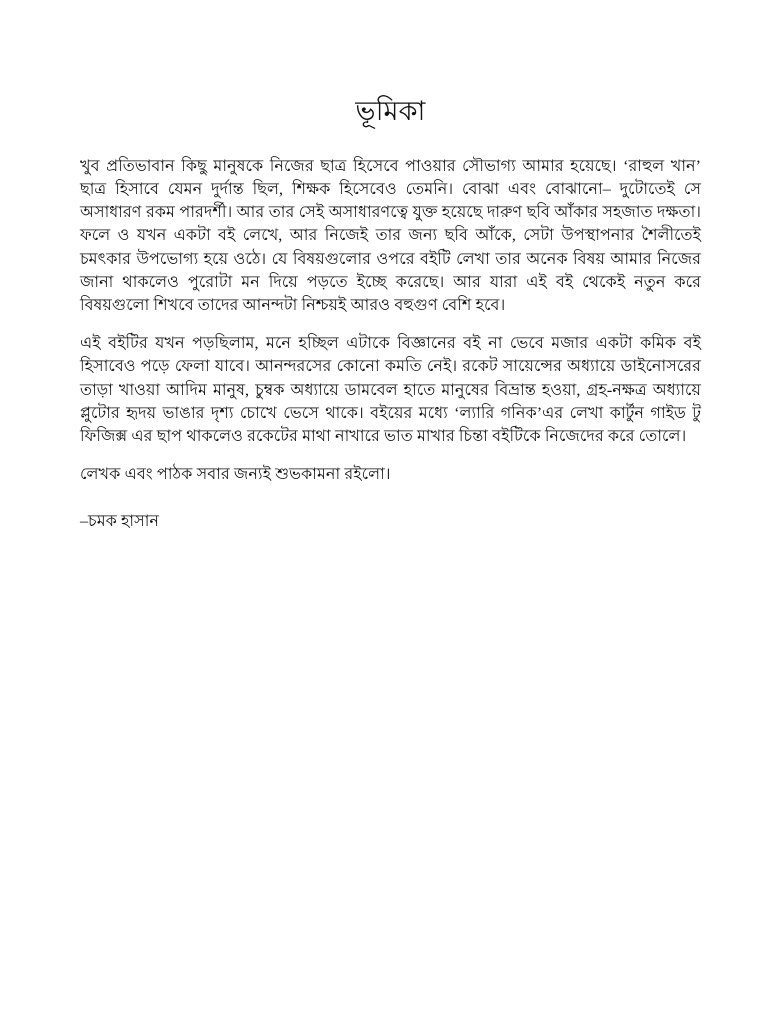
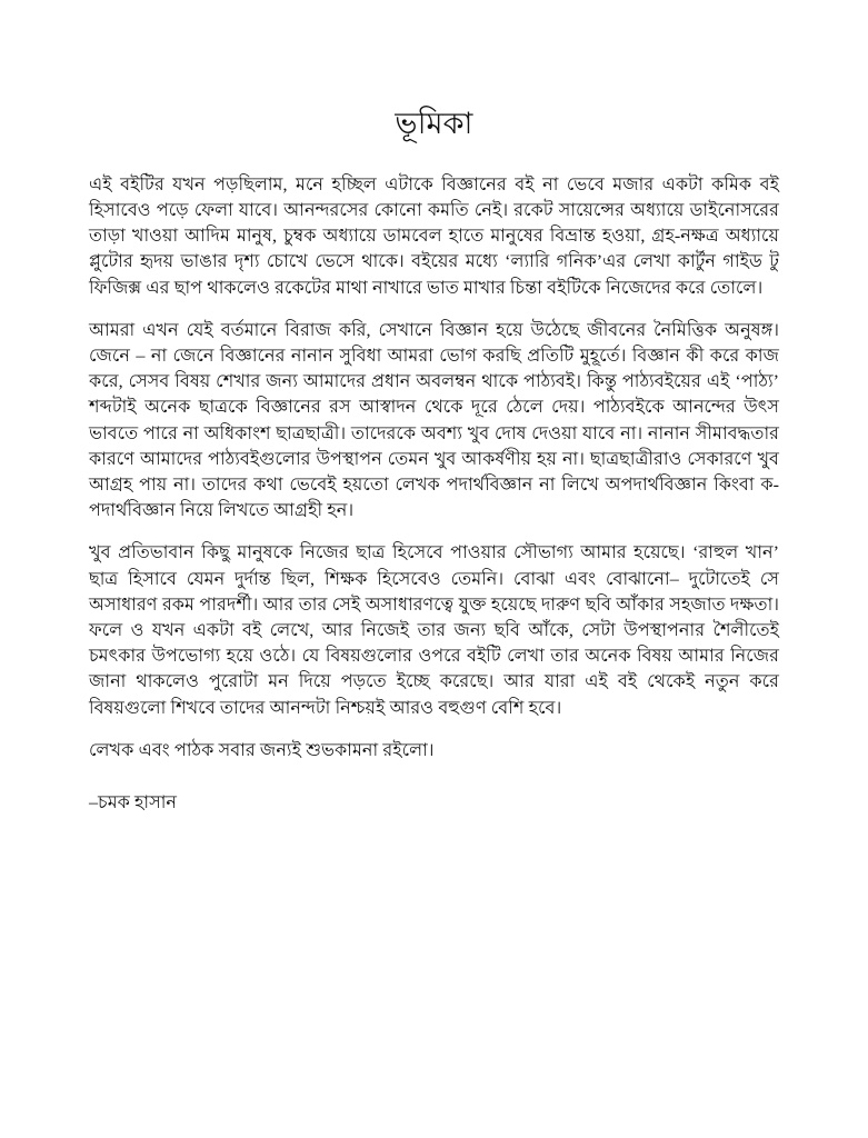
  ভূমিকা
- খুব প্রতিভাবান কিছু মানুষকে নিজের ছাত্র হিসেবে পাওয়ার সৌভাগ্য আমার হয়েছে। ‘রাহুল খান’ ছাত্র হিসাবে যেমন দুর্দান্ত ছিল, শিক্ষক হিসেবেও তেমনি। বোঝা এবং বোঝানো– দুটোতেই সে অসাধারণ রকম পারদর্শী। আর তার সেই অসাধারণত্বে যুক্ত হয়েছে দারুণ ছবি আঁকার সহজাত দক্ষতা। ফলে ও যখন একটা বই লেখে, আর নিজেই তার জন্য ছবি আঁকে, সেটা উপস্থাপনার শৈলীতেই চমৎকার উপভোগ্য হয়ে ওঠে। যে বিষয়গুলোর ওপরে বইটি লেখা তার অনেক বিষয় আমার নিজের জানা থাকলেও পুরোটা মন দিয়ে পড়তে ইচ্ছে করেছে। আর যারা এই বই থেকেই নতুন করে বিষয়গুলো শিখবে তাদের আনন্দটা নিশ্চয়ই আরও বহুগুণ বেশি হবে।
+ এই বইটির যখন পড়ছিলাম, মনে হচ্ছিল এটাকে বিজ্ঞানের বই না ভেবে মজার একটা কমিক বই হিসাবেও পড়ে ফেলা যাবে। আনন্দরসের কোনো কমতি নেই। রকেট সায়েন্সের অধ্যায়ে ডাইনোসরের তাড়া খাওয়া আদিম মানুষ, চুম্বক অধ্যায়ে ডামবেল হাতে মানুষের বিভ্রান্ত হওয়া, গ্রহ-নক্ষত্র অধ্যায়ে প্লুটোর হৃদয় ভাঙার দৃশ্য চোখে ভেসে থাকে। বইয়ের মধ্যে ‘ল্যারি গনিক’এর লেখা কার্টুন গাইড টু ফিজিক্স এর ছাপ থাকলেও রকেটের মাথা নাখারে ভাত মাখার চিন্তা বইটিকে নিজেদের করে তোলে।
+ আমরা এখন যেই বর্তমানে বিরাজ করি, সেখানে বিজ্ঞান হয়ে উঠেছে জীবনের নৈমিত্তিক অনুষঙ্গ। জেনে – না জেনে বিজ্ঞানের নানান সুবিধা আমরা ভোগ করছি প্রতিটি মুহূর্তে। বিজ্ঞান কী করে কাজ করে, সেসব বিষয় শেখার জন্য আমাদের প্রধান অবলম্বন থাকে পাঠ্যবই। কিন্তু পাঠ্যবইয়ের এই ‘পাঠ্য’ শব্দটাই অনেক ছাত্রকে বিজ্ঞানের রস আস্বাদন থেকে দূরে ঠেলে দেয়। পাঠ্যবইকে আনন্দের উৎস ভাবতে পারে না অধিকাংশ ছাত্রছাত্রী। তাদেরকে অবশ্য খুব দোষ দেওয়া যাবে না। নানান সীমাবদ্ধতার কারণে আমাদের পাঠ্যবইগুলোর উপস্থাপন তেমন খুব আকর্ষণীয় হয় না। ছাত্রছাত্রীরাও সেকারণে খুব আগ্রহ পায় না। তাদের কথা ভেবেই হয়তো লেখক পদার্থবিজ্ঞান না লিখে অপদার্থবিজ্ঞান কিংবা ক-পদার্থবিজ্ঞান নিয়ে লিখতে আগ্রহী হন।
- এই বইটির যখন পড়ছিলাম, মনে হচ্ছিল এটাকে বিজ্ঞানের বই না ভেবে মজার একটা কমিক বই হিসাবেও পড়ে ফেলা যাবে। আনন্দরসের কোনো কমতি নেই। রকেট সায়েন্সের অধ্যায়ে ডাইনোসরের তাড়া খাওয়া আদিম মানুষ, চুম্বক অধ্যায়ে ডামবেল হাতে মানুষের বিভ্রান্ত হওয়া, গ্রহ-নক্ষত্র অধ্যায়ে প্লুটোর হৃদয় ভাঙার দৃশ্য চোখে ভেসে থাকে। বইয়ের মধ্যে ‘ল্যারি গনিক’এর লেখা কার্টুন গাইড টু ফিজিক্স এর ছাপ থাকলেও রকেটের মাথা নাখারে ভাত মাখার চিন্তা বইটিকে নিজেদের করে তোলে।
+ খুব প্রতিভাবান কিছু মানুষকে নিজের ছাত্র হিসেবে পাওয়ার সৌভাগ্য আমার হয়েছে। ‘রাহুল খান’ ছাত্র হিসাবে যেমন দুর্দান্ত ছিল, শিক্ষক হিসেবেও তেমনি। বোঝা এবং বোঝানো– দুটোতেই সে অসাধারণ রকম পারদর্শী। আর তার সেই অসাধারণত্বে যুক্ত হয়েছে দারুণ ছবি আঁকার সহজাত দক্ষতা। ফলে ও যখন একটা বই লেখে, আর নিজেই তার জন্য ছবি আঁকে, সেটা উপস্থাপনার শৈলীতেই চমৎকার উপভোগ্য হয়ে ওঠে। যে বিষয়গুলোর ওপরে বইটি লেখা তার অনেক বিষয় আমার নিজের জানা থাকলেও পুরোটা মন দিয়ে পড়তে ইচ্ছে করেছে। আর যারা এই বই থেকেই নতুন করে বিষয়গুলো শিখবে তাদের আনন্দটা নিশ্চয়ই আরও বহুগুণ বেশি হবে।
  লেখক এবং পাঠক সবার জন্যই শুভকামনা রইলো।
  –চমক হাসান
